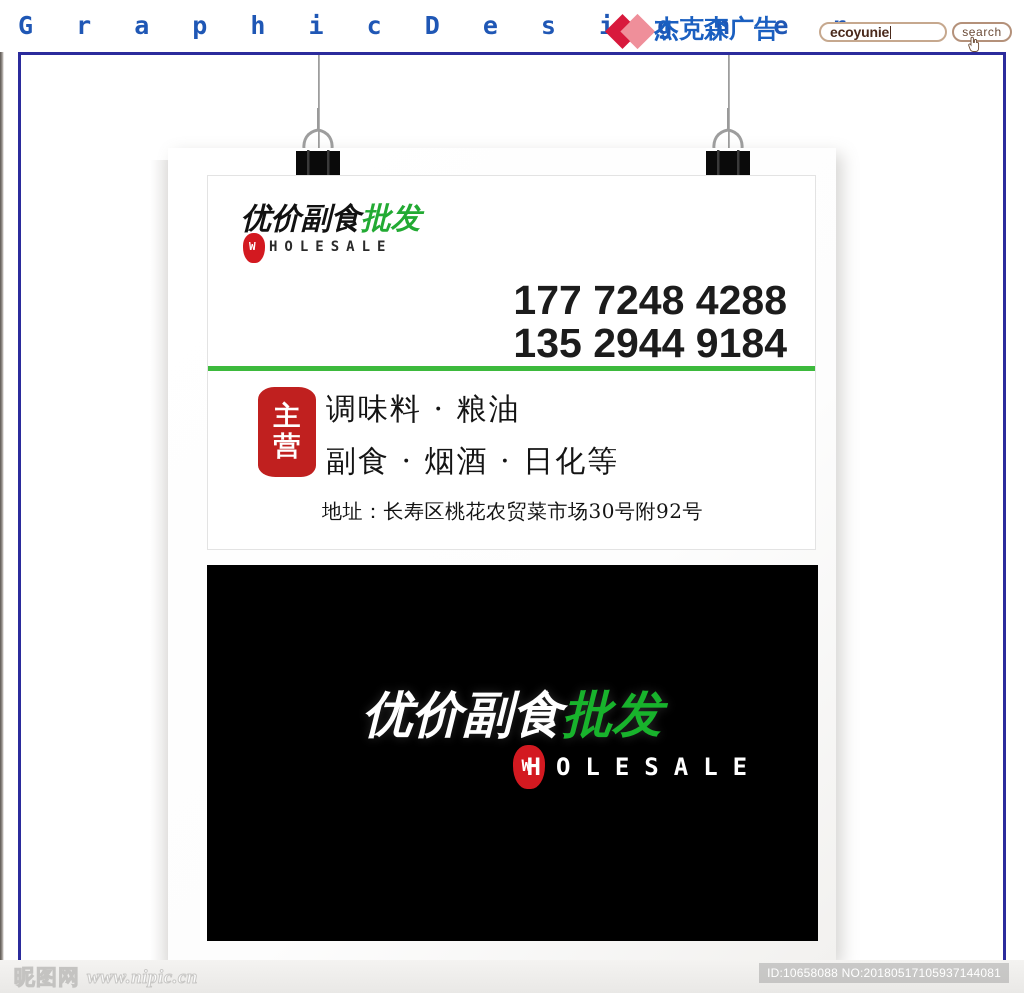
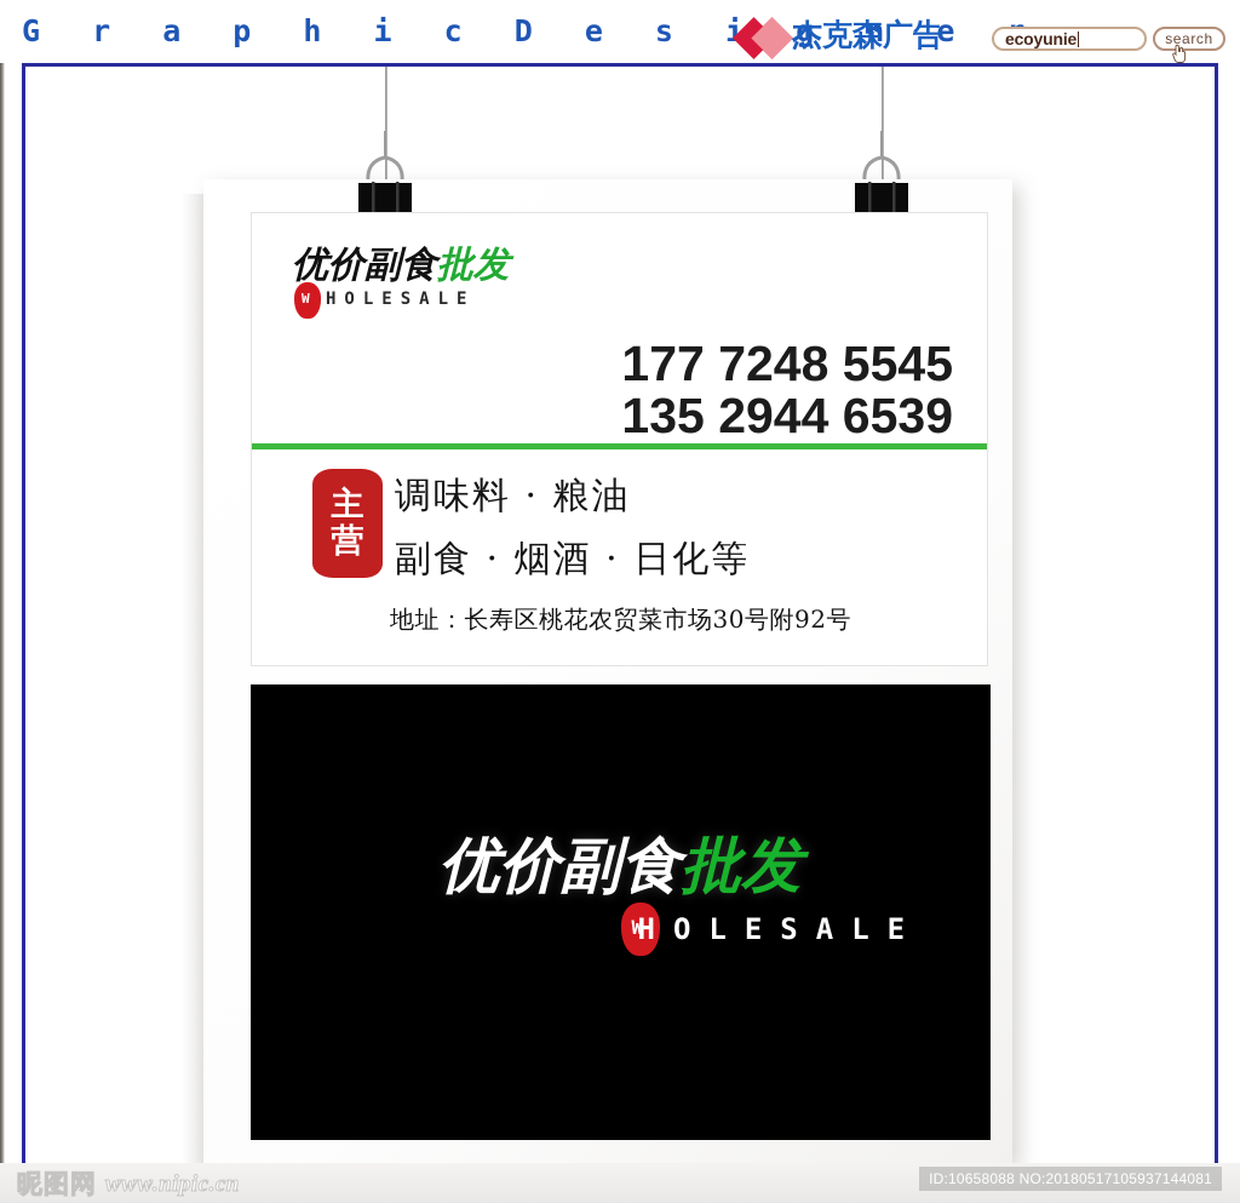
  G r a p h i c D e s g n e
  杰克森广告
  ecoyunie
  search
  优价副食批发
  W
  HOLESALE
- 177 7248 4288
+ 177 7248 5545
- 135 2944 9184
+ 135 2944 6539
  主
  营
  调味料 · 粮油
  副食 · 烟酒 · 日化等
  地址：长寿区桃花农贸菜市场30号附92号
  优价副食批发
  W
  HOLESALE
  昵图网
  www.nipic.cn
  ID:10658088 NO:20180517105937144081
